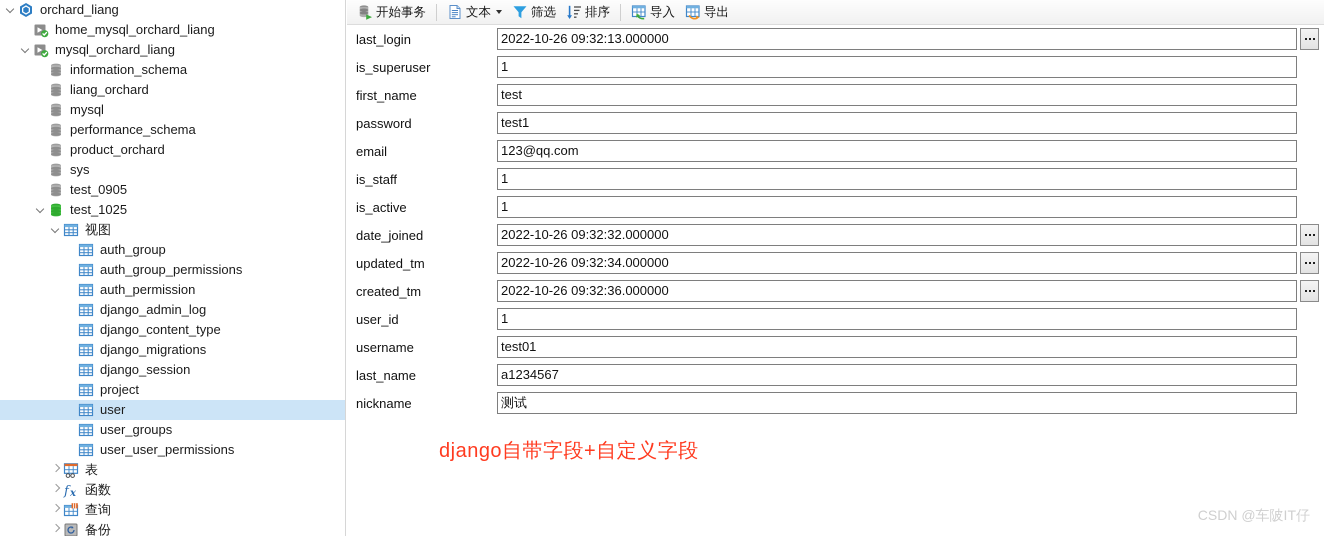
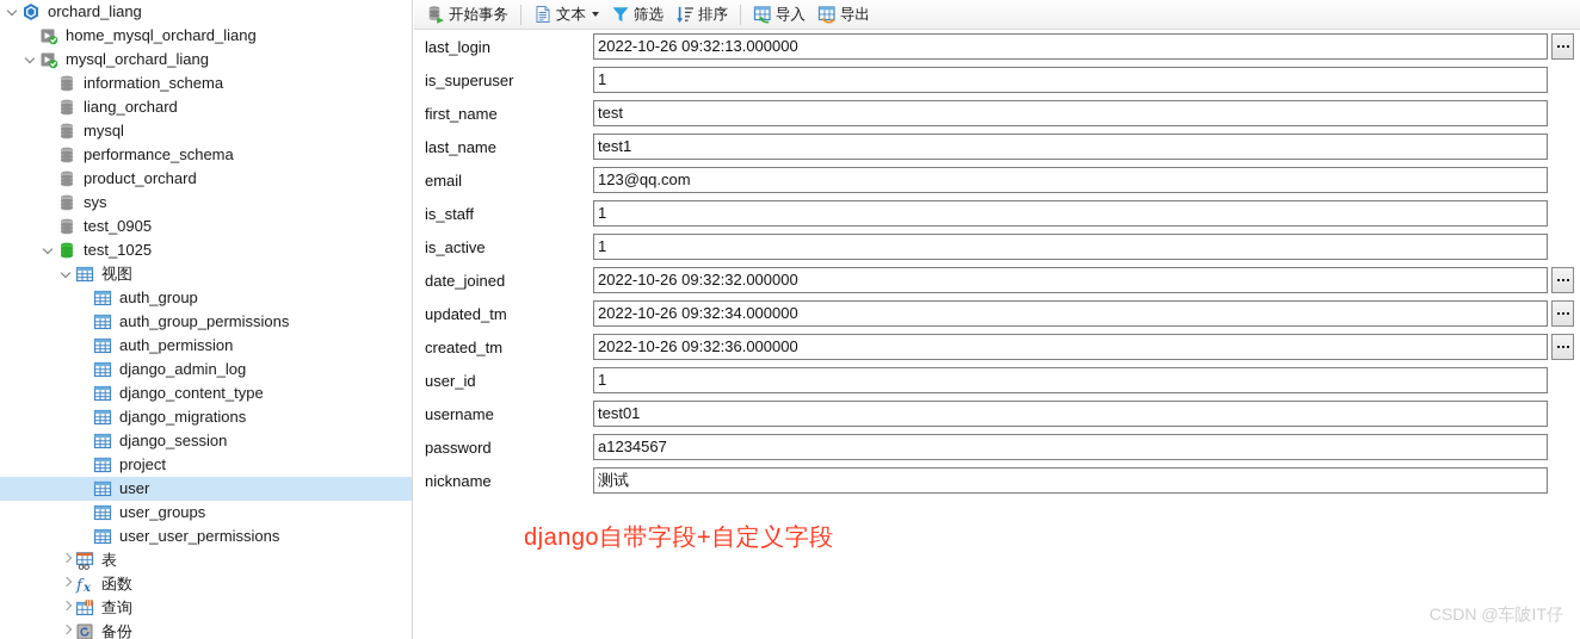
  orchard_liang
  home_mysql_orchard_liang
  mysql_orchard_liang
  information_schema
  liang_orchard
  mysql
  performance_schema
  product_orchard
  sys
  test_0905
  test_1025
  视图
  auth_group
  auth_group_permissions
  auth_permission
  django_admin_log
  django_content_type
  django_migrations
  django_session
  project
  user
  user_groups
  user_user_permissions
  表
  f
  x
  函数
  查询
  备份
  开始事务
  文本
  筛选
  排序
  导入
  导出
  last_login
  2022-10-26 09:32:13.000000
  is_superuser
  1
  first_name
  test
- password
+ last_name
  test1
  email
  123@qq.com
  is_staff
  1
  is_active
  1
  date_joined
  2022-10-26 09:32:32.000000
  updated_tm
  2022-10-26 09:32:34.000000
  created_tm
  2022-10-26 09:32:36.000000
  user_id
  1
  username
  test01
- last_name
+ password
  a1234567
  nickname
  测试
  django自带字段+自定义字段
  CSDN @车陂IT仔
